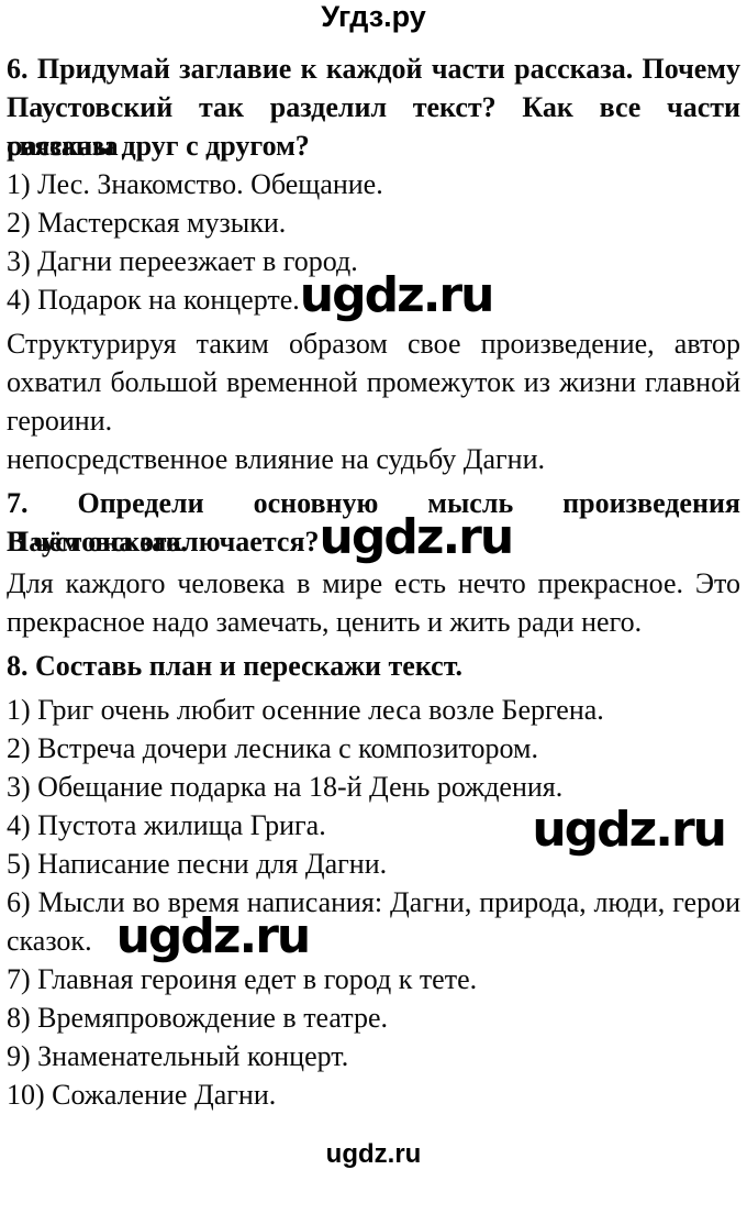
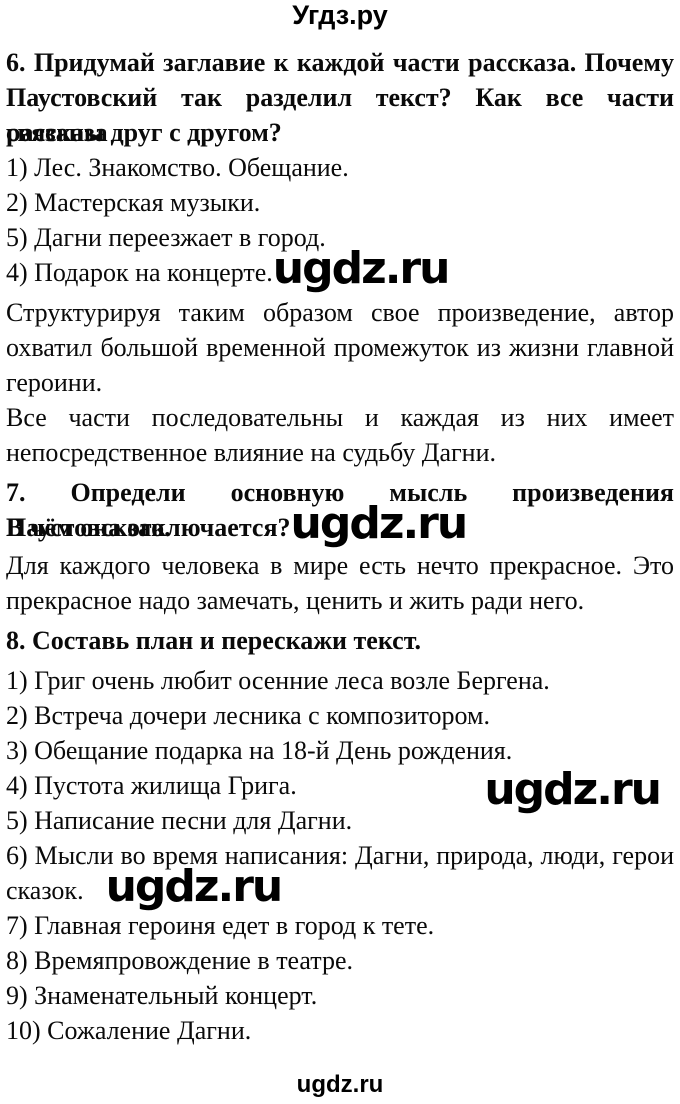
  Угдз.ру
  6. Придумай заглавие к каждой части рассказа. Почему
  Паустовский так разделил текст? Как все части рассказа
  связаны друг с другом?
  1) Лес. Знакомство. Обещание.
  2) Мастерская музыки.
- 3) Дагни переезжает в город.
+ 5) Дагни переезжает в город.
  4) Подарок на концерте.ugdz.ru
  Структурируя таким образом свое произведение, автор
  охватил большой временной промежуток из жизни главной
  героини.
+ Все части последовательны и каждая из них имеет
  непосредственное влияние на судьбу Дагни.
  7. Определи основную мысль произведения Паустовского.
  В чём она заключается?ugdz.ru
  Для каждого человека в мире есть нечто прекрасное. Это
  прекрасное надо замечать, ценить и жить ради него.
  8. Составь план и перескажи текст.
  1) Григ очень любит осенние леса возле Бергена.
  2) Встреча дочери лесника с композитором.
  3) Обещание подарка на 18-й День рождения.
  4) Пустота жилища Грига.
  ugdz.ru
  5) Написание песни для Дагни.
  6) Мысли во время написания: Дагни, природа, люди, герои
  сказок. ugdz.ru
  7) Главная героиня едет в город к тете.
  8) Времяпровождение в театре.
  9) Знаменательный концерт.
  10) Сожаление Дагни.
  ugdz.ru
